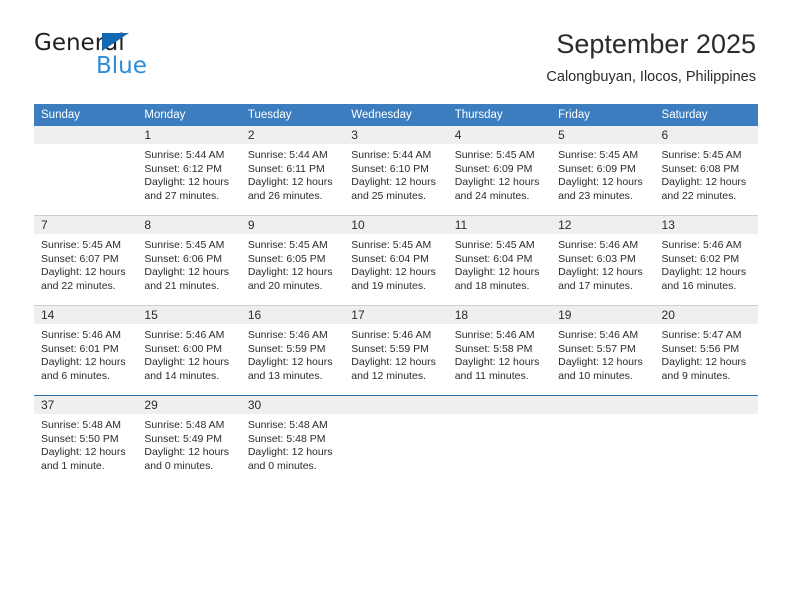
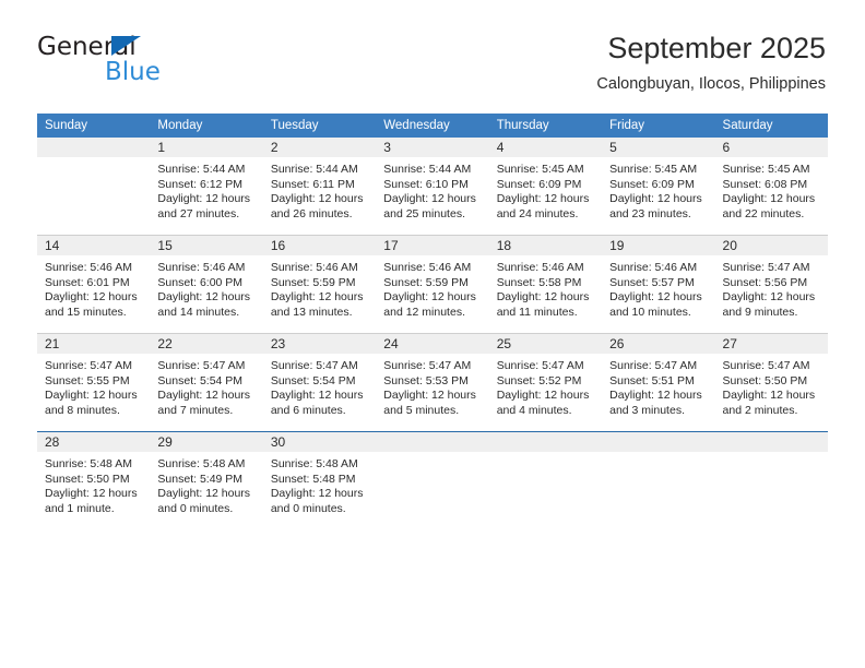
  General
  Blue
  September 2025
  Calongbuyan, Ilocos, Philippines
  Sunday	Monday	Tuesday	Wednesday	Thursday	Friday	Saturday
  	1Sunrise: 5:44 AMSunset: 6:12 PMDaylight: 12 hoursand 27 minutes.	2Sunrise: 5:44 AMSunset: 6:11 PMDaylight: 12 hoursand 26 minutes.	3Sunrise: 5:44 AMSunset: 6:10 PMDaylight: 12 hoursand 25 minutes.	4Sunrise: 5:45 AMSunset: 6:09 PMDaylight: 12 hoursand 24 minutes.	5Sunrise: 5:45 AMSunset: 6:09 PMDaylight: 12 hoursand 23 minutes.	6Sunrise: 5:45 AMSunset: 6:08 PMDaylight: 12 hoursand 22 minutes.
- 7Sunrise: 5:45 AMSunset: 6:07 PMDaylight: 12 hoursand 22 minutes.	8Sunrise: 5:45 AMSunset: 6:06 PMDaylight: 12 hoursand 21 minutes.	9Sunrise: 5:45 AMSunset: 6:05 PMDaylight: 12 hoursand 20 minutes.	10Sunrise: 5:45 AMSunset: 6:04 PMDaylight: 12 hoursand 19 minutes.	11Sunrise: 5:45 AMSunset: 6:04 PMDaylight: 12 hoursand 18 minutes.	12Sunrise: 5:46 AMSunset: 6:03 PMDaylight: 12 hoursand 17 minutes.	13Sunrise: 5:46 AMSunset: 6:02 PMDaylight: 12 hoursand 16 minutes.
- 14Sunrise: 5:46 AMSunset: 6:01 PMDaylight: 12 hoursand 6 minutes.	15Sunrise: 5:46 AMSunset: 6:00 PMDaylight: 12 hoursand 14 minutes.	16Sunrise: 5:46 AMSunset: 5:59 PMDaylight: 12 hoursand 13 minutes.	17Sunrise: 5:46 AMSunset: 5:59 PMDaylight: 12 hoursand 12 minutes.	18Sunrise: 5:46 AMSunset: 5:58 PMDaylight: 12 hoursand 11 minutes.	19Sunrise: 5:46 AMSunset: 5:57 PMDaylight: 12 hoursand 10 minutes.	20Sunrise: 5:47 AMSunset: 5:56 PMDaylight: 12 hoursand 9 minutes.
+ 14Sunrise: 5:46 AMSunset: 6:01 PMDaylight: 12 hoursand 15 minutes.	15Sunrise: 5:46 AMSunset: 6:00 PMDaylight: 12 hoursand 14 minutes.	16Sunrise: 5:46 AMSunset: 5:59 PMDaylight: 12 hoursand 13 minutes.	17Sunrise: 5:46 AMSunset: 5:59 PMDaylight: 12 hoursand 12 minutes.	18Sunrise: 5:46 AMSunset: 5:58 PMDaylight: 12 hoursand 11 minutes.	19Sunrise: 5:46 AMSunset: 5:57 PMDaylight: 12 hoursand 10 minutes.	20Sunrise: 5:47 AMSunset: 5:56 PMDaylight: 12 hoursand 9 minutes.
+ 21Sunrise: 5:47 AMSunset: 5:55 PMDaylight: 12 hoursand 8 minutes.	22Sunrise: 5:47 AMSunset: 5:54 PMDaylight: 12 hoursand 7 minutes.	23Sunrise: 5:47 AMSunset: 5:54 PMDaylight: 12 hoursand 6 minutes.	24Sunrise: 5:47 AMSunset: 5:53 PMDaylight: 12 hoursand 5 minutes.	25Sunrise: 5:47 AMSunset: 5:52 PMDaylight: 12 hoursand 4 minutes.	26Sunrise: 5:47 AMSunset: 5:51 PMDaylight: 12 hoursand 3 minutes.	27Sunrise: 5:47 AMSunset: 5:50 PMDaylight: 12 hoursand 2 minutes.
- 37Sunrise: 5:48 AMSunset: 5:50 PMDaylight: 12 hoursand 1 minute.	29Sunrise: 5:48 AMSunset: 5:49 PMDaylight: 12 hoursand 0 minutes.	30Sunrise: 5:48 AMSunset: 5:48 PMDaylight: 12 hoursand 0 minutes.
+ 28Sunrise: 5:48 AMSunset: 5:50 PMDaylight: 12 hoursand 1 minute.	29Sunrise: 5:48 AMSunset: 5:49 PMDaylight: 12 hoursand 0 minutes.	30Sunrise: 5:48 AMSunset: 5:48 PMDaylight: 12 hoursand 0 minutes.
